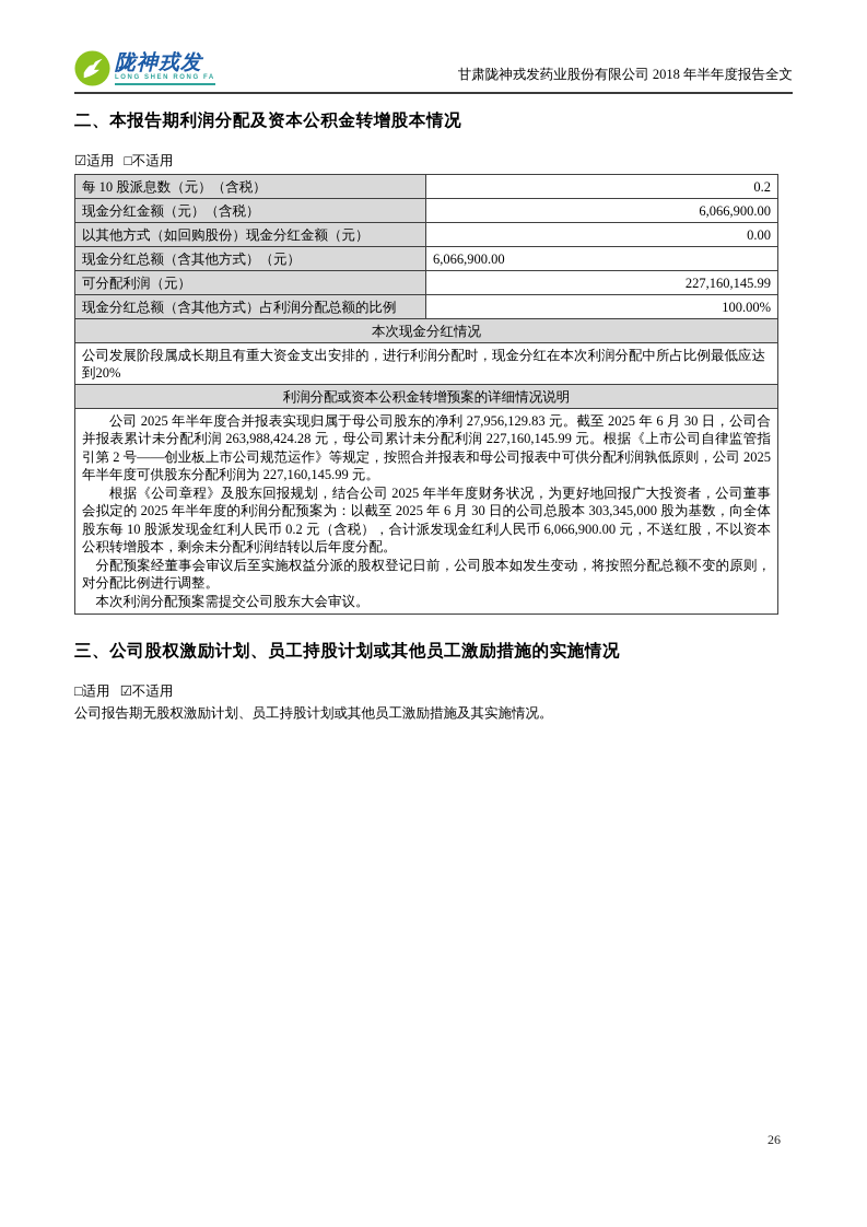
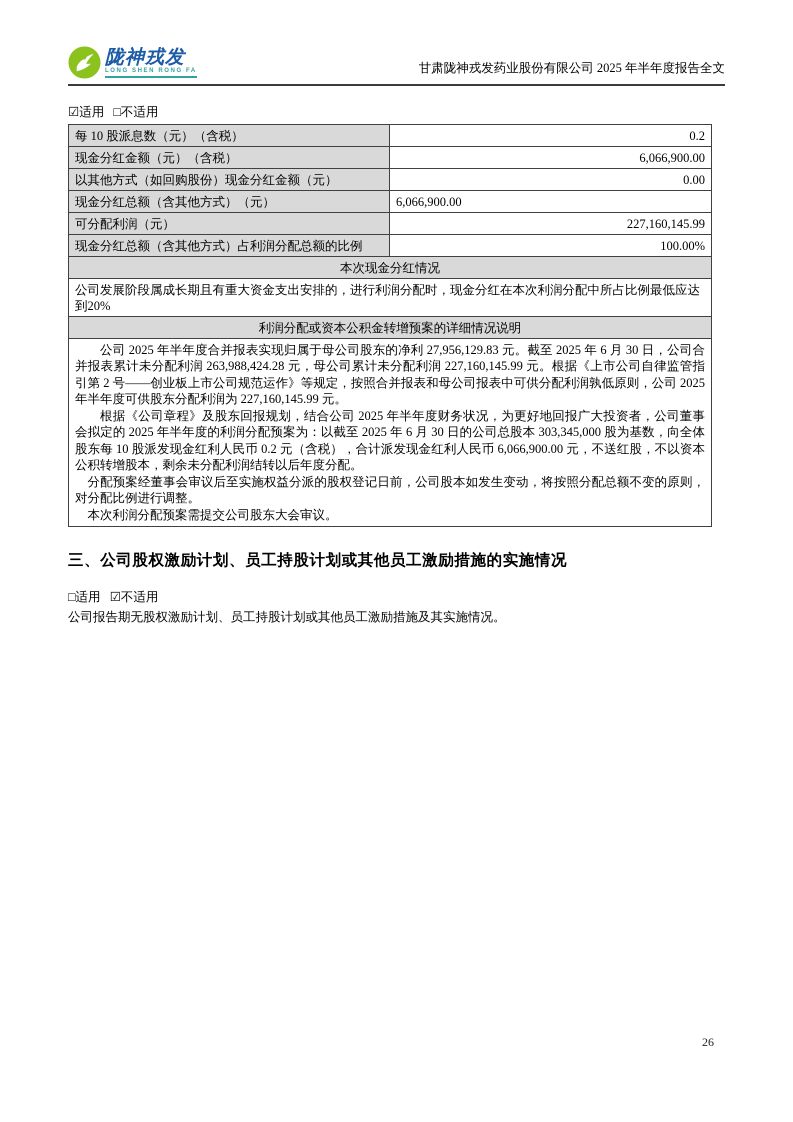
  陇神戎发
- 甘肃陇神戎发药业股份有限公司 2018 年半年度报告全文
+ 甘肃陇神戎发药业股份有限公司 2025 年半年度报告全文
- 二、本报告期利润分配及资本公积金转增股本情况
  ☑适用 □不适用
  每 10 股派息数（元）（含税）	0.2
  现金分红金额（元）（含税）	6,066,900.00
  以其他方式（如回购股份）现金分红金额（元）	0.00
  现金分红总额（含其他方式）（元）	6,066,900.00
  可分配利润（元）	227,160,145.99
  现金分红总额（含其他方式）占利润分配总额的比例	100.00%
  本次现金分红情况
  公司发展阶段属成长期且有重大资金支出安排的，进行利润分配时，现金分红在本次利润分配中所占比例最低应达到20%
  利润分配或资本公积金转增预案的详细情况说明
  公司 2025 年半年度合并报表实现归属于母公司股东的净利 27,956,129.83 元。截至 2025 年 6 月 30 日，公司合并报表累计未分配利润 263,988,424.28 元，母公司累计未分配利润 227,160,145.99 元。根据《上市公司自律监管指引第 2 号——创业板上市公司规范运作》等规定，按照合并报表和母公司报表中可供分配利润孰低原则，公司 2025 年半年度可供股东分配利润为 227,160,145.99 元。 根据《公司章程》及股东回报规划，结合公司 2025 年半年度财务状况，为更好地回报广大投资者，公司董事会拟定的 2025 年半年度的利润分配预案为：以截至 2025 年 6 月 30 日的公司总股本 303,345,000 股为基数，向全体股东每 10 股派发现金红利人民币 0.2 元（含税），合计派发现金红利人民币 6,066,900.00 元，不送红股，不以资本公积转增股本，剩余未分配利润结转以后年度分配。 分配预案经董事会审议后至实施权益分派的股权登记日前，公司股本如发生变动，将按照分配总额不变的原则，对分配比例进行调整。 本次利润分配预案需提交公司股东大会审议。
  三、公司股权激励计划、员工持股计划或其他员工激励措施的实施情况
  □适用 ☑不适用
  公司报告期无股权激励计划、员工持股计划或其他员工激励措施及其实施情况。
  26
